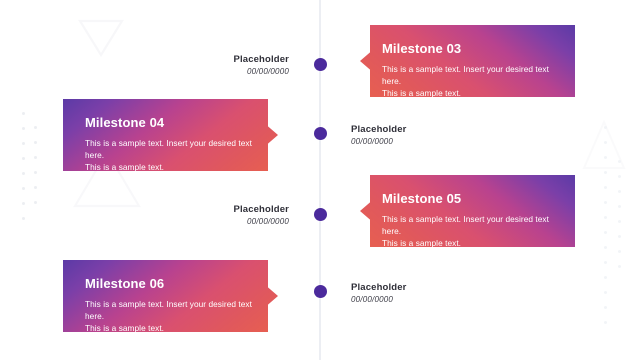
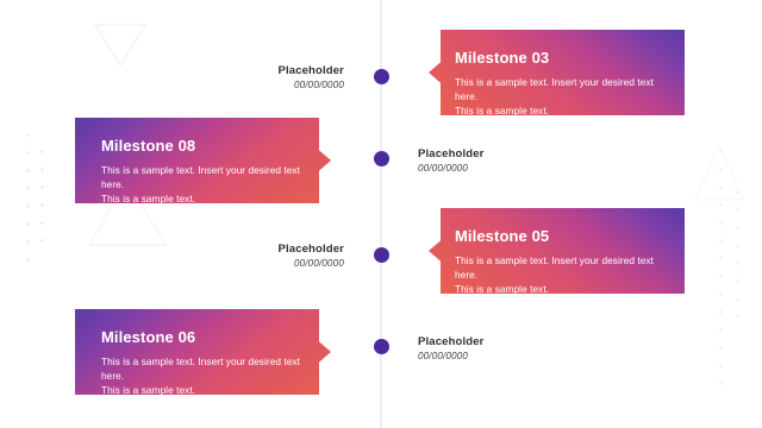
  Placeholder
  00/00/0000
  Milestone 03
  This is a sample text. Insert your desired text here.
  This is a sample text.
  Placeholder
  00/00/0000
- Milestone 04
+ Milestone 08
  This is a sample text. Insert your desired text here.
  This is a sample text.
  Placeholder
  00/00/0000
  Milestone 05
  This is a sample text. Insert your desired text here.
  This is a sample text.
  Placeholder
  00/00/0000
  Milestone 06
  This is a sample text. Insert your desired text here.
  This is a sample text.
